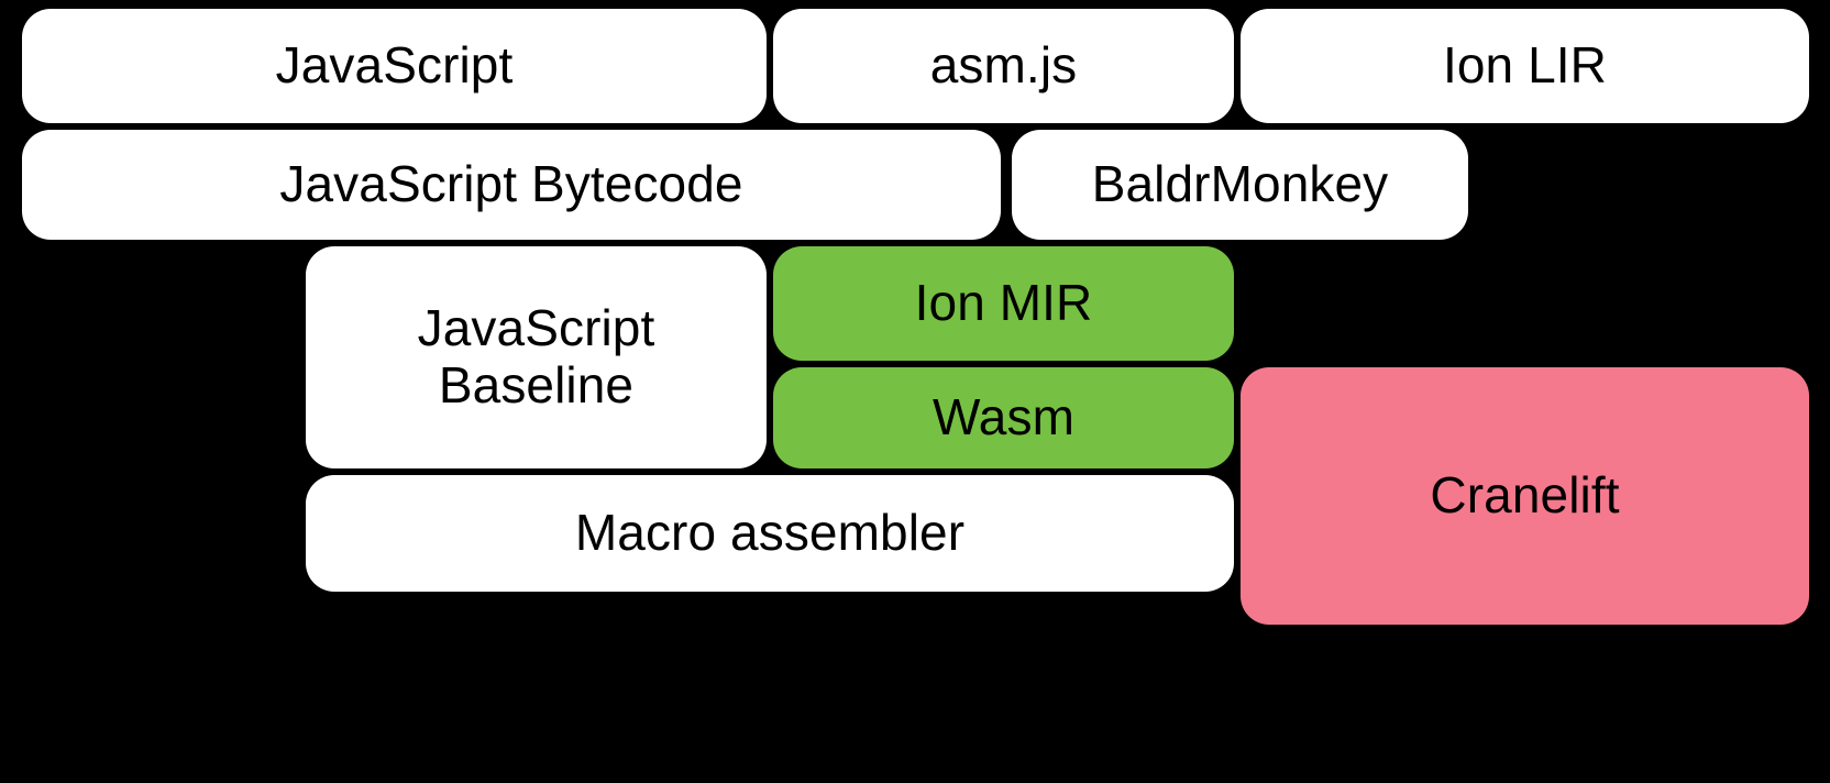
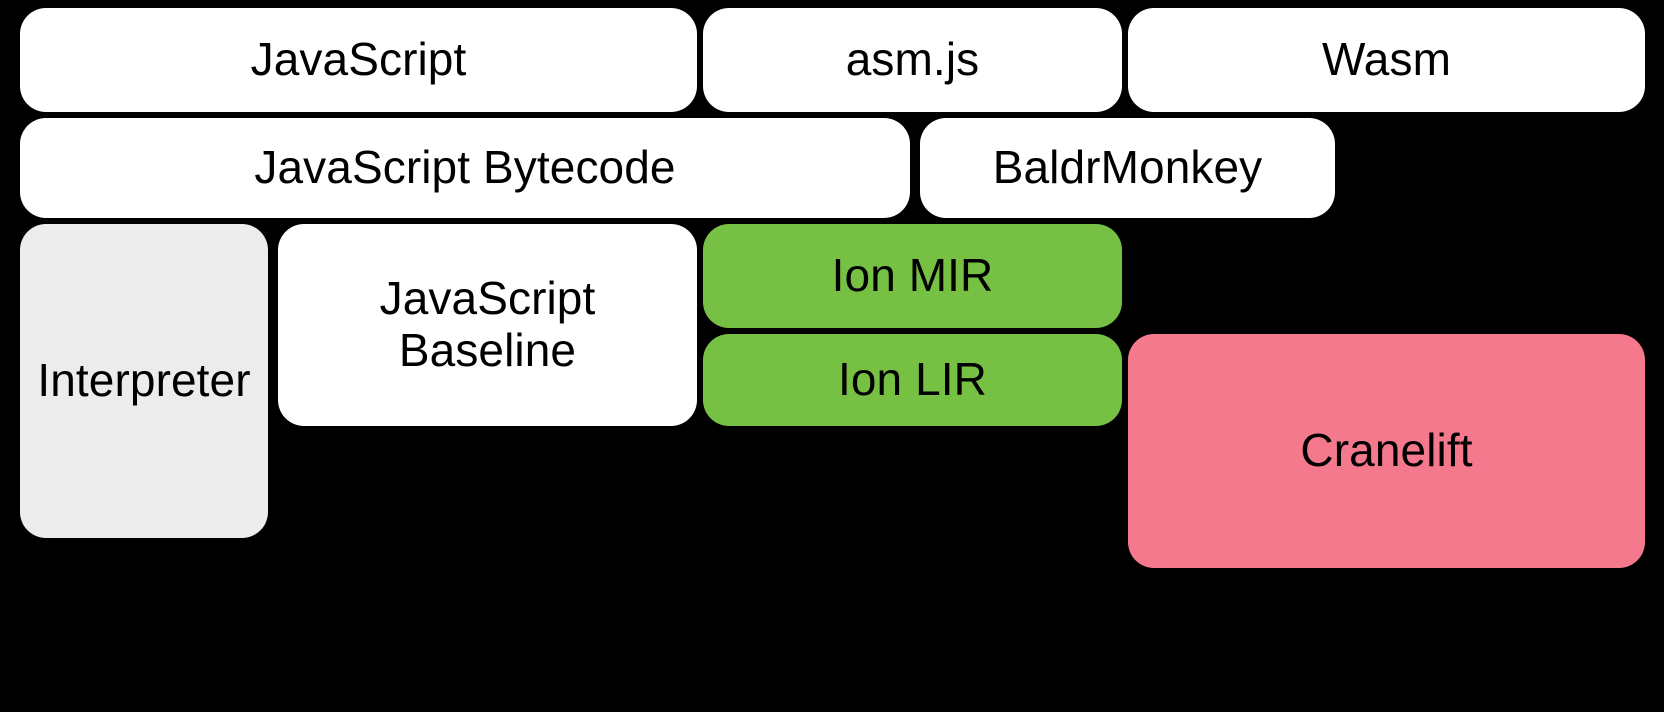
  JavaScript
  asm.js
- Ion LIR
+ Wasm
  JavaScript Bytecode
  BaldrMonkey
+ Interpreter
  JavaScript
  Baseline
  Ion MIR
- Wasm
+ Ion LIR
  Cranelift
- Macro assembler
